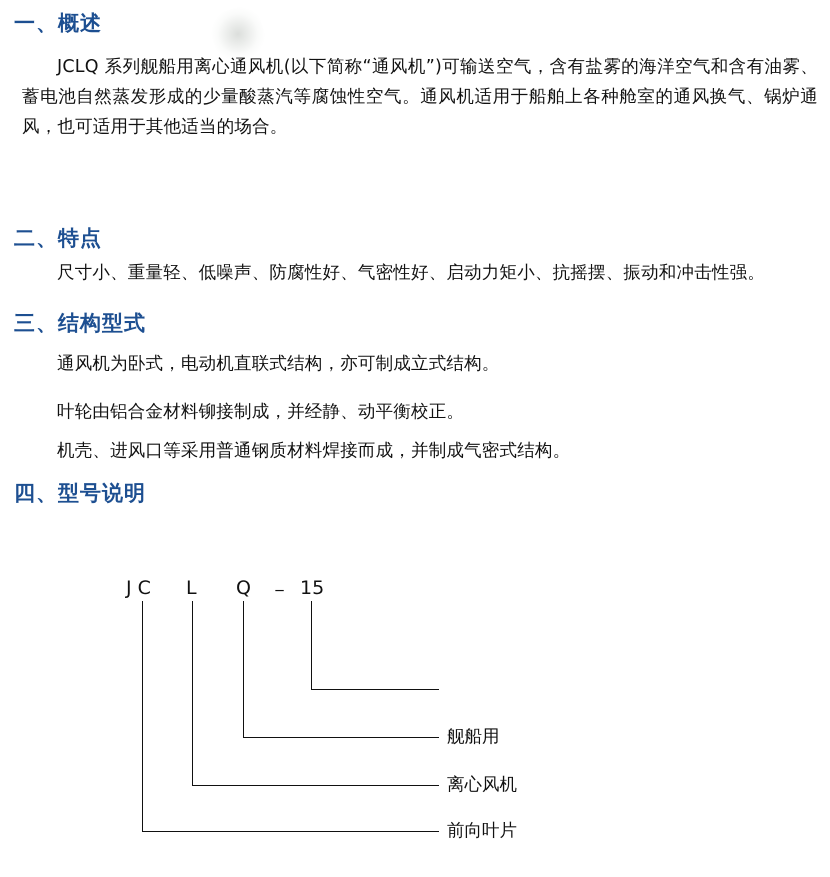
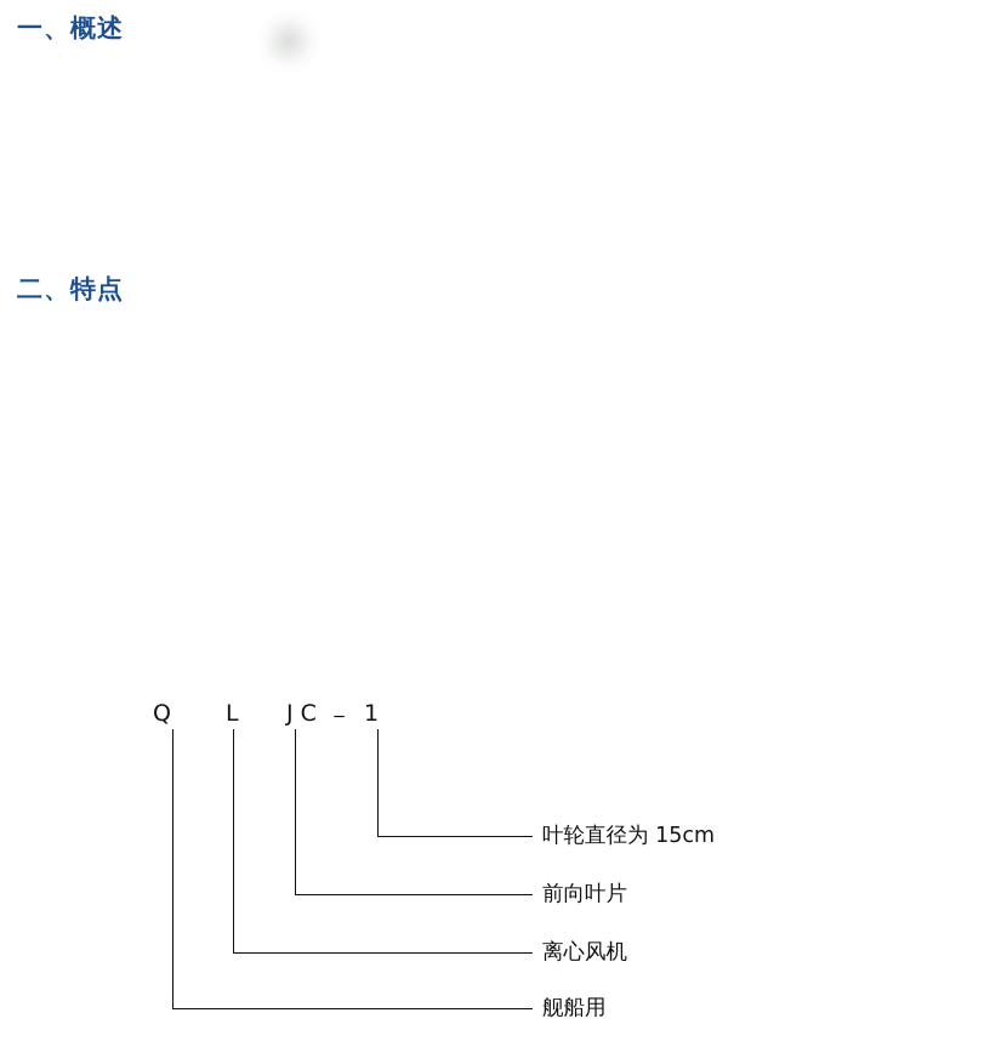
  一、概述
- JCLQ 系列舰船用离心通风机(以下简称“通风机”)可输送空气，含有盐雾的海洋空气和含有油雾、蓄电池自然蒸发形成的少量酸蒸汽等腐蚀性空气。通风机适用于船舶上各种舱室的通风换气、锅炉通风，也可适用于其他适当的场合。
  二、特点
- 尺寸小、重量轻、低噪声、防腐性好、气密性好、启动力矩小、抗摇摆、振动和冲击性强。
- 三、结构型式
- 通风机为卧式，电动机直联式结构，亦可制成立式结构。
- 叶轮由铝合金材料铆接制成，并经静、动平衡校正。
- 机壳、进风口等采用普通钢质材料焊接而成，并制成气密式结构。
- 四、型号说明
- J C
+ Q
  L
- Q
+ J C
  －
- 15
+ 1
+ 叶轮直径为 15cm
- 舰船用
+ 前向叶片
  离心风机
- 前向叶片
+ 舰船用
